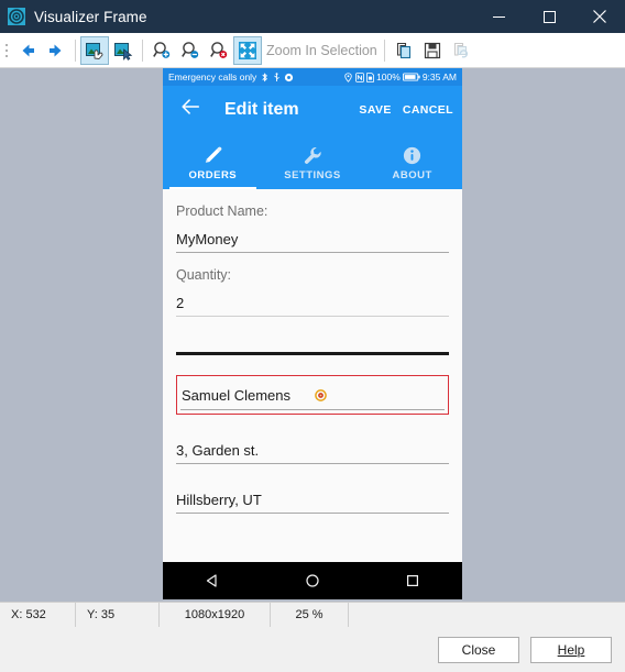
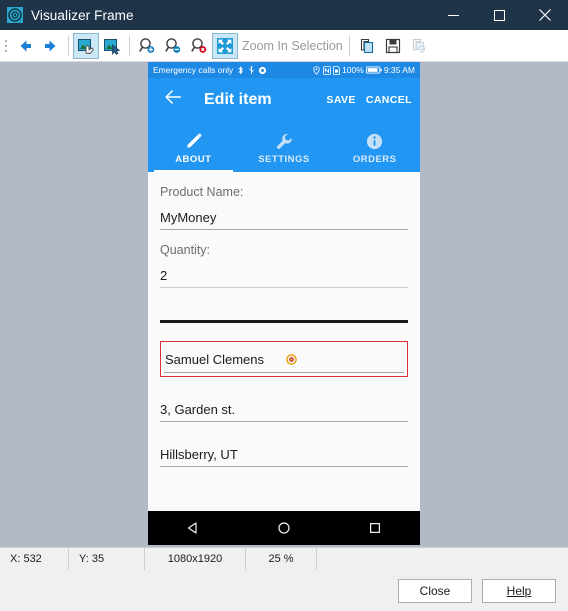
  Visualizer Frame
  Zoom In Selection
  Emergency calls only
  100%
  9:35 AM
  Edit item
  SAVE
  CANCEL
- ORDERS
+ ABOUT
  SETTINGS
- ABOUT
+ ORDERS
  Product Name:
  MyMoney
  Quantity:
  2
  Samuel Clemens
  3, Garden st.
  Hillsberry, UT
  X: 532
  Y: 35
  1080x1920
  25 %
  Close
  Help
